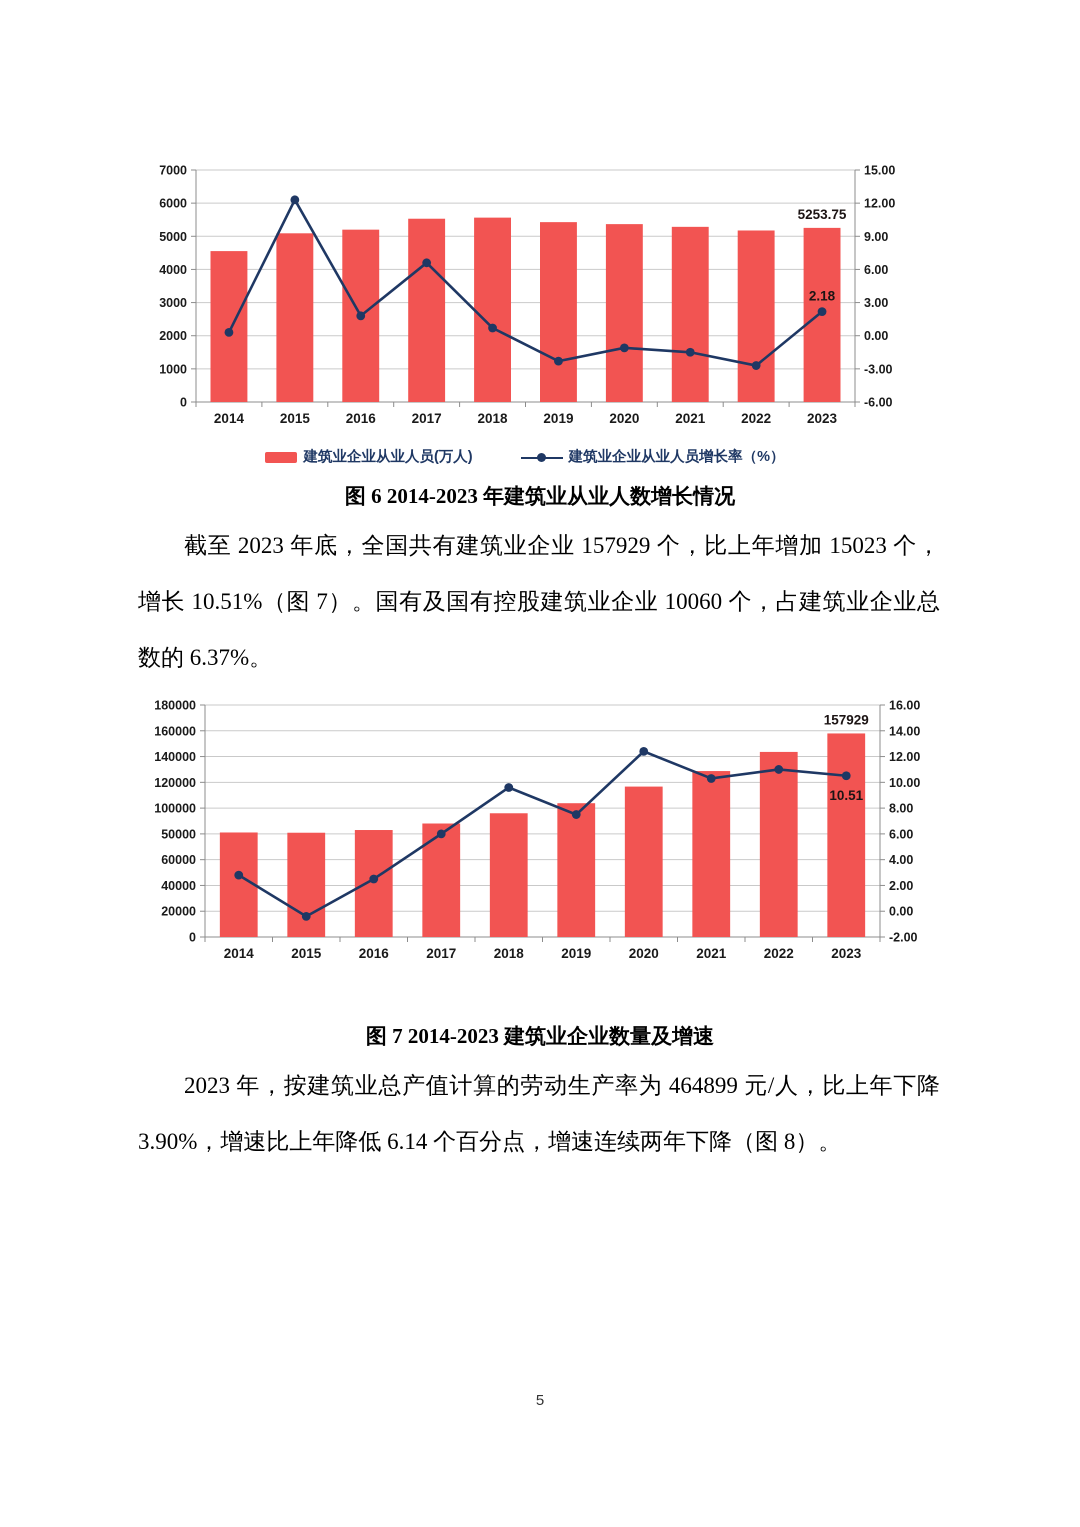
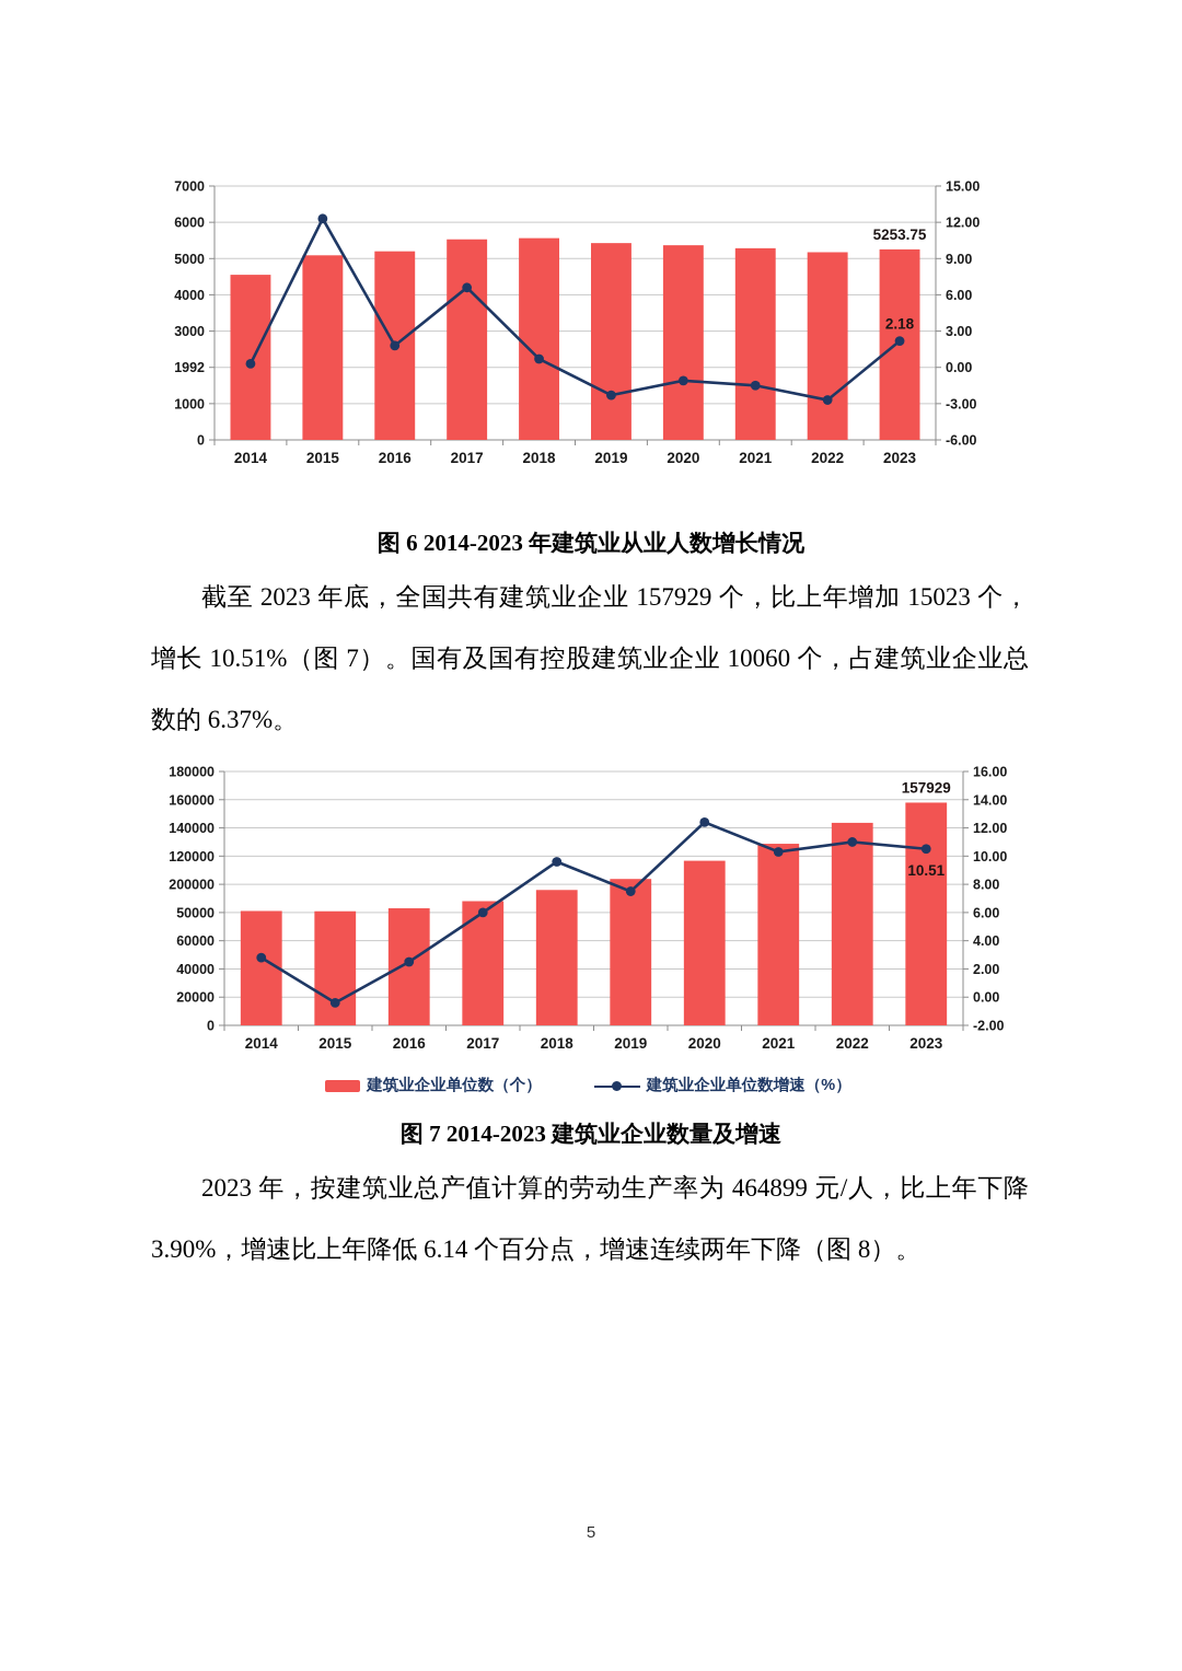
  7000
  15.00
  6000
  12.00
  5000
  9.00
  4000
  6.00
  3000
  3.00
- 2000
+ 1992
  0.00
  1000
  -3.00
  0
  -6.00
  2014
  2015
  2016
  2017
  2018
  2019
  2020
  2021
  2022
  2023
  5253.75
  2.18
- 建筑业企业从业人员(万人)
- 建筑业企业从业人员增长率（%）
  图 6 2014-2023 年建筑业从业人数增长情况
  截至 2023 年底，全国共有建筑业企业 157929 个，比上年增加 15023 个，增长 10.51%（图 7）。国有及国有控股建筑业企业 10060 个，占建筑业企业总数的 6.37%。
  180000
  16.00
  160000
  14.00
  140000
  12.00
  120000
  10.00
- 100000
+ 200000
  8.00
  50000
  6.00
  60000
  4.00
  40000
  2.00
  20000
  0.00
  0
  -2.00
  2014
  2015
  2016
  2017
  2018
  2019
  2020
  2021
  2022
  2023
  157929
  10.51
+ 建筑业企业单位数（个）
+ 建筑业企业单位数增速（%）
  图 7 2014-2023 建筑业企业数量及增速
  2023 年，按建筑业总产值计算的劳动生产率为 464899 元/人，比上年下降 3.90%，增速比上年降低 6.14 个百分点，增速连续两年下降（图 8）。
  5
